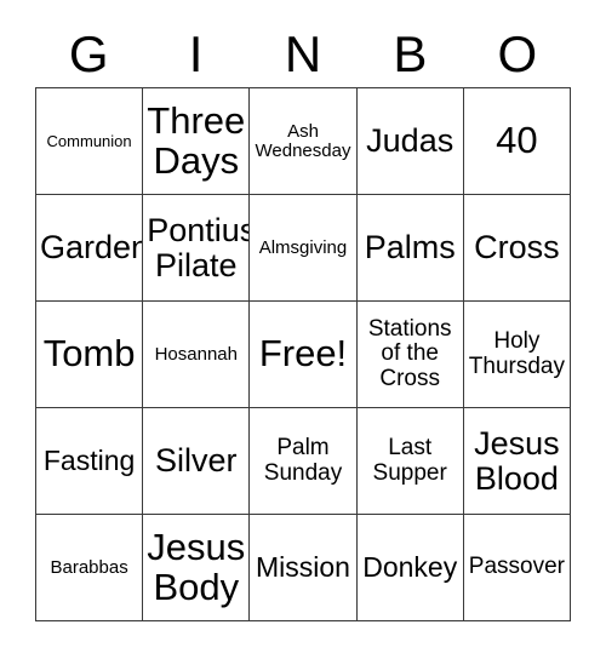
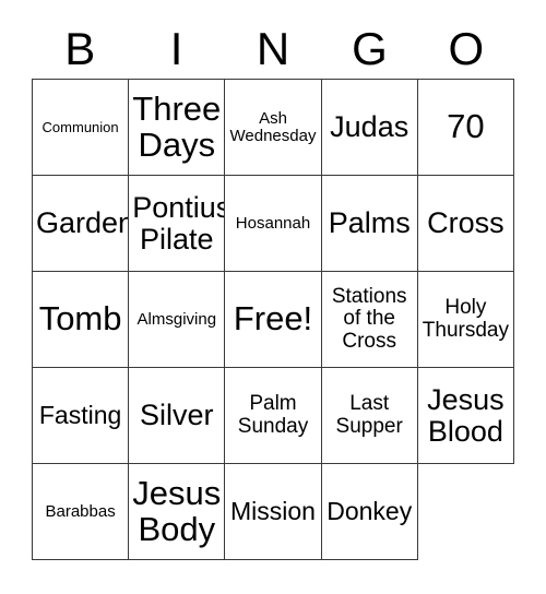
- G
+ B
  I
  N
- B
+ G
  O
  Communion
  Three
  Days
  Ash
  Wednesday
  Judas
- 40
+ 70
  Garden
  Pontius
  Pilate
- Almsgiving
+ Hosannah
  Palms
  Cross
  Tomb
- Hosannah
+ Almsgiving
  Free!
  Stations
  of the
  Cross
  Holy
  Thursday
  Fasting
  Silver
  Palm
  Sunday
  Last
  Supper
  Jesus
  Blood
  Barabbas
  Jesus
  Body
  Mission
  Donkey
- Passover
